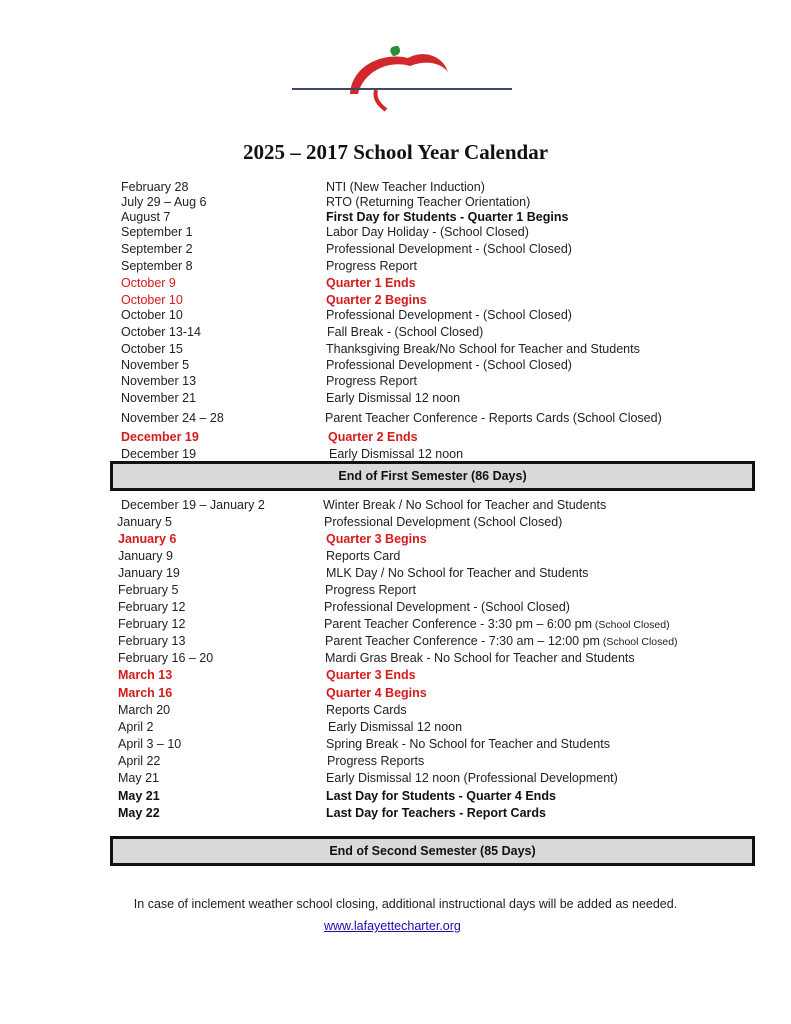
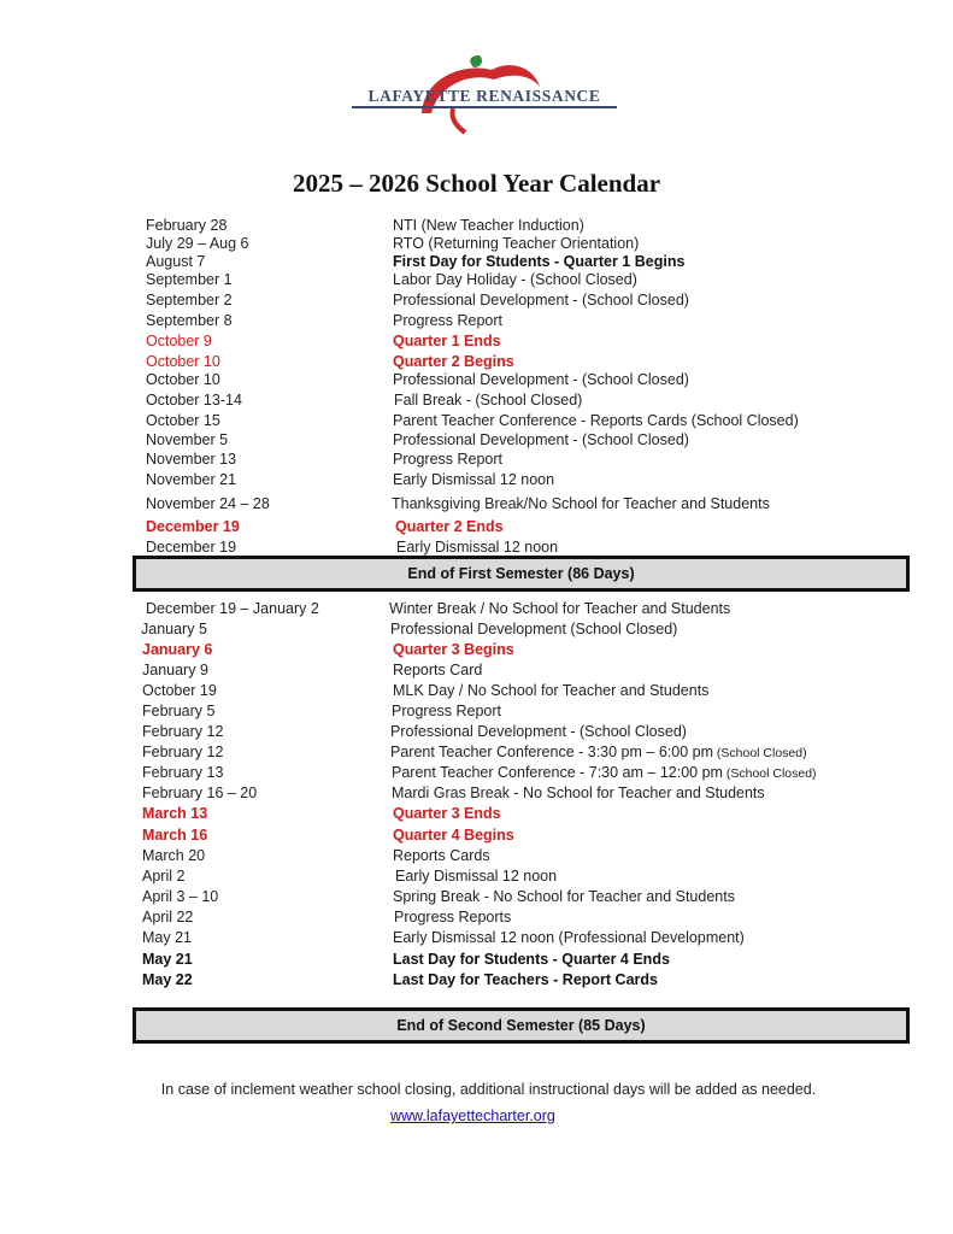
+ LAFAYETTE RENAISSANCE
- 2025 – 2017 School Year Calendar
+ 2025 – 2026 School Year Calendar
  February 28
  NTI (New Teacher Induction)
  July 29 – Aug 6
  RTO (Returning Teacher Orientation)
  August 7
  First Day for Students - Quarter 1 Begins
  September 1
  Labor Day Holiday - (School Closed)
  September 2
  Professional Development - (School Closed)
  September 8
  Progress Report
  October 9
  Quarter 1 Ends
  October 10
  Quarter 2 Begins
  October 10
  Professional Development - (School Closed)
  October 13-14
  Fall Break - (School Closed)
  October 15
- Thanksgiving Break/No School for Teacher and Students
+ Parent Teacher Conference - Reports Cards (School Closed)
  November 5
  Professional Development - (School Closed)
  November 13
  Progress Report
  November 21
  Early Dismissal 12 noon
  November 24 – 28
- Parent Teacher Conference - Reports Cards (School Closed)
+ Thanksgiving Break/No School for Teacher and Students
  December 19
  Quarter 2 Ends
  December 19
  Early Dismissal 12 noon
  End of First Semester (86 Days)
  December 19 – January 2
  Winter Break / No School for Teacher and Students
  January 5
  Professional Development (School Closed)
  January 6
  Quarter 3 Begins
  January 9
  Reports Card
- January 19
+ October 19
  MLK Day / No School for Teacher and Students
  February 5
  Progress Report
  February 12
  Professional Development - (School Closed)
  February 12
  Parent Teacher Conference - 3:30 pm – 6:00 pm (School Closed)
  February 13
  Parent Teacher Conference - 7:30 am – 12:00 pm (School Closed)
  February 16 – 20
  Mardi Gras Break - No School for Teacher and Students
  March 13
  Quarter 3 Ends
  March 16
  Quarter 4 Begins
  March 20
  Reports Cards
  April 2
  Early Dismissal 12 noon
  April 3 – 10
  Spring Break - No School for Teacher and Students
  April 22
  Progress Reports
  May 21
  Early Dismissal 12 noon (Professional Development)
  May 21
  Last Day for Students - Quarter 4 Ends
  May 22
  Last Day for Teachers - Report Cards
  End of Second Semester (85 Days)
  In case of inclement weather school closing, additional instructional days will be added as needed.
  www.lafayettecharter.org
